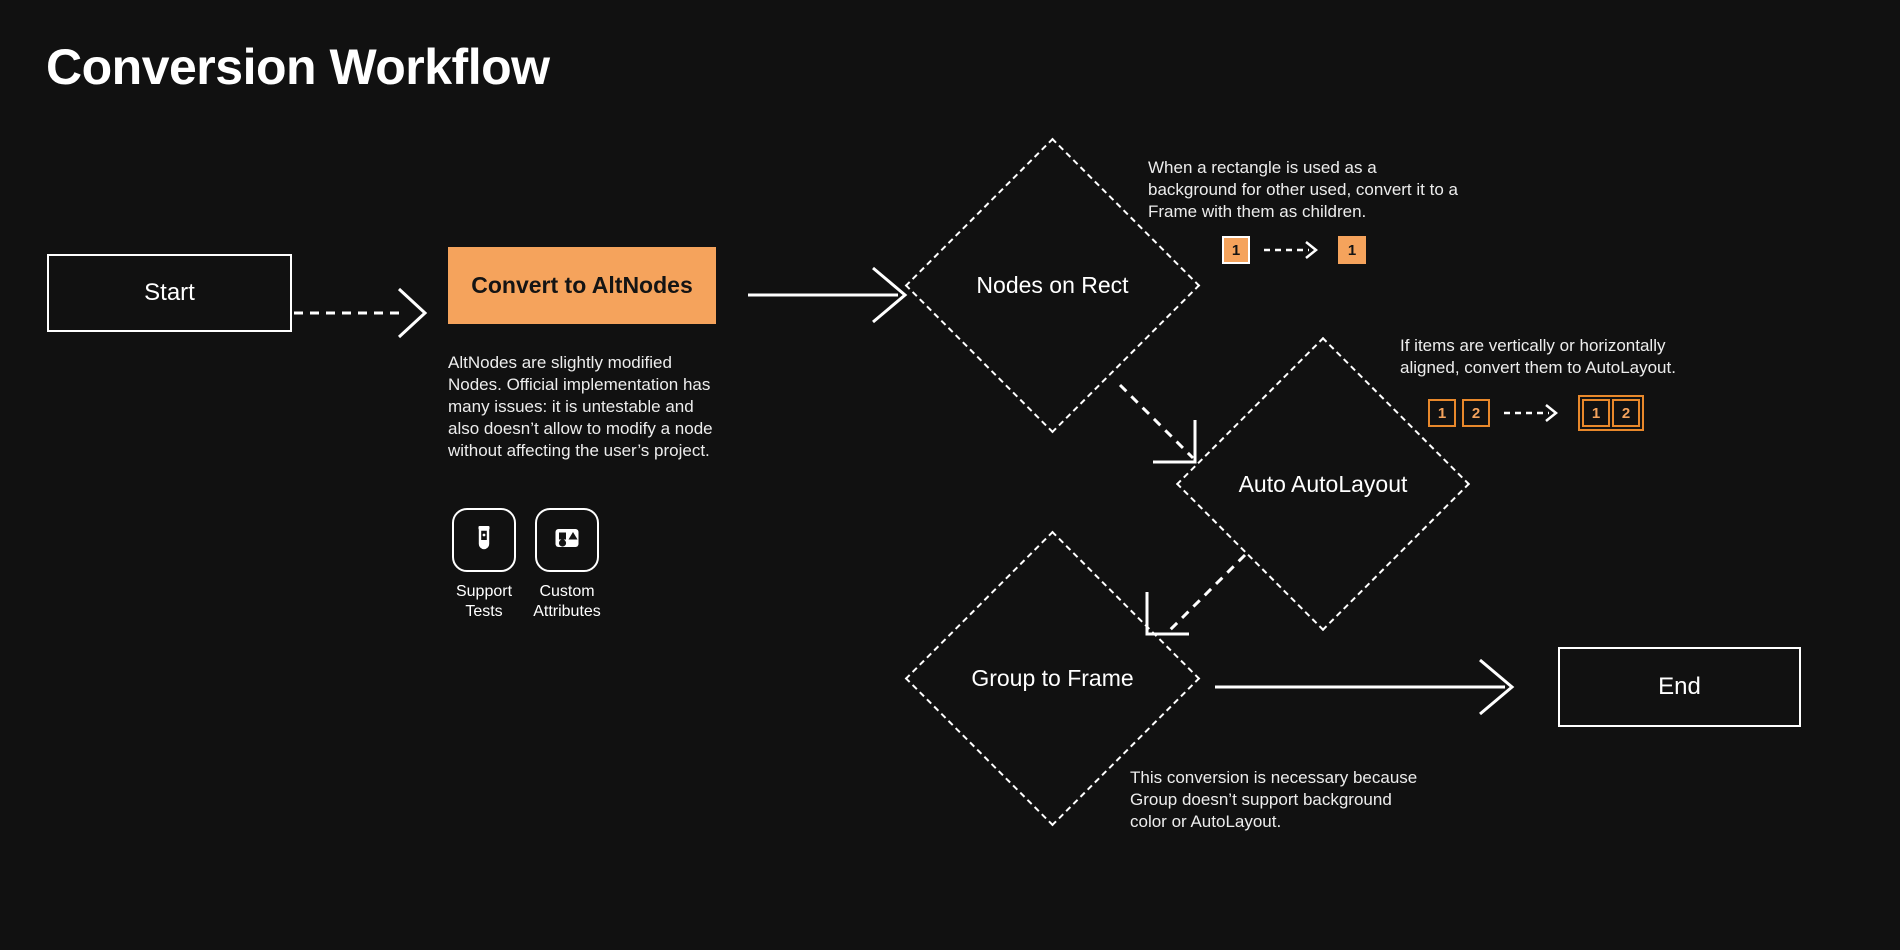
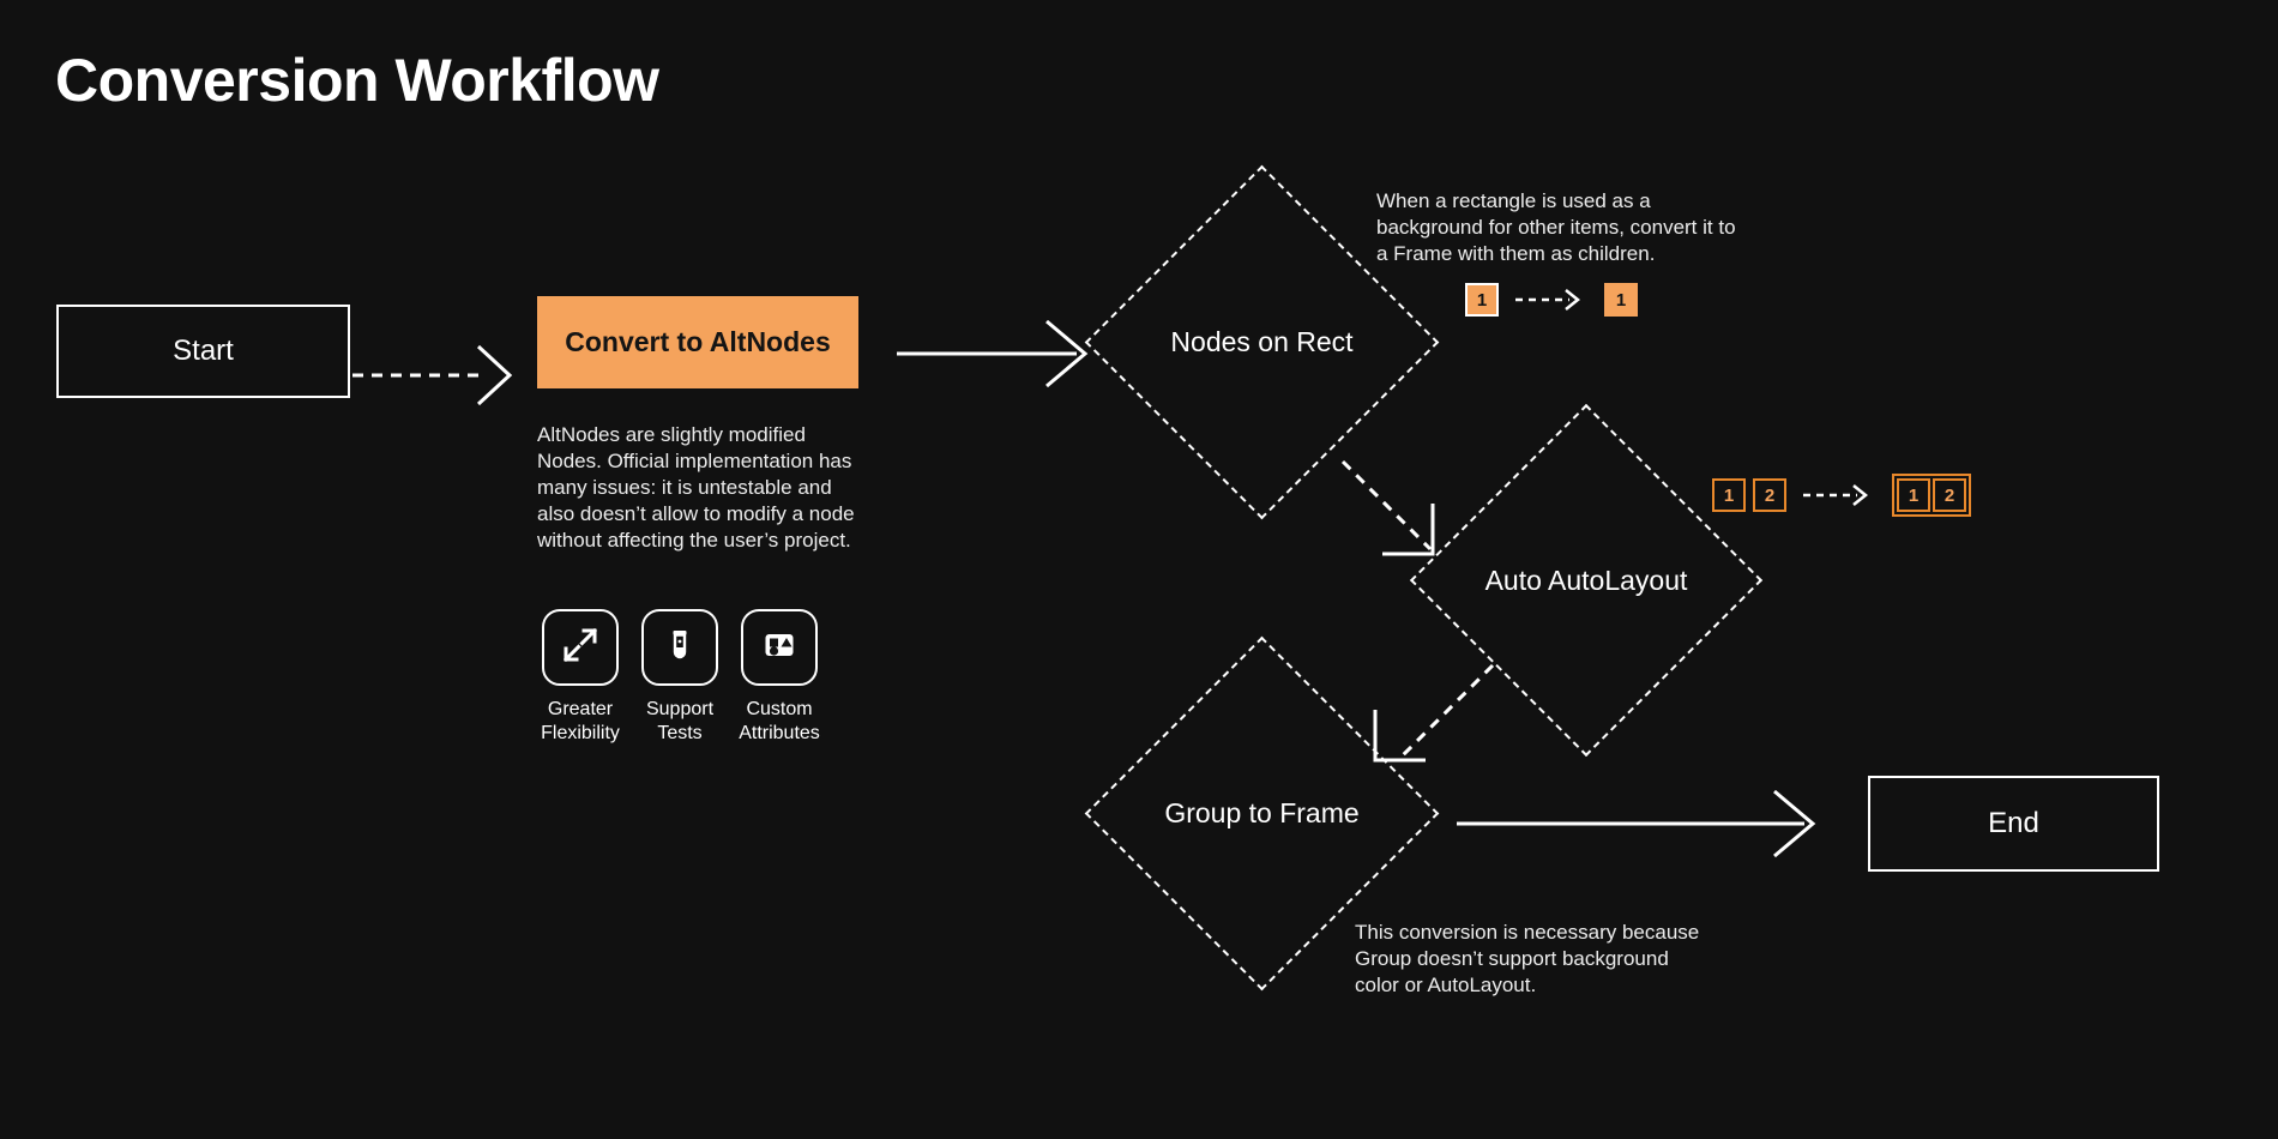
  Conversion Workflow
  Start
  Convert to AltNodes
  AltNodes are slightly modified Nodes. Official implementation has many issues: it is untestable and also doesn’t allow to modify a node without affecting the user’s project.
+ Greater
+ Flexibility
  Support
  Tests
  Custom
  Attributes
  Nodes on Rect
- When a rectangle is used as a background for other used, convert it to a Frame with them as children.
+ When a rectangle is used as a background for other items, convert it to a Frame with them as children.
  1
  1
  Auto AutoLayout
- If items are vertically or horizontally aligned, convert them to AutoLayout.
  1
  2
  1
  2
  Group to Frame
  This conversion is necessary because Group doesn’t support background color or AutoLayout.
  End
